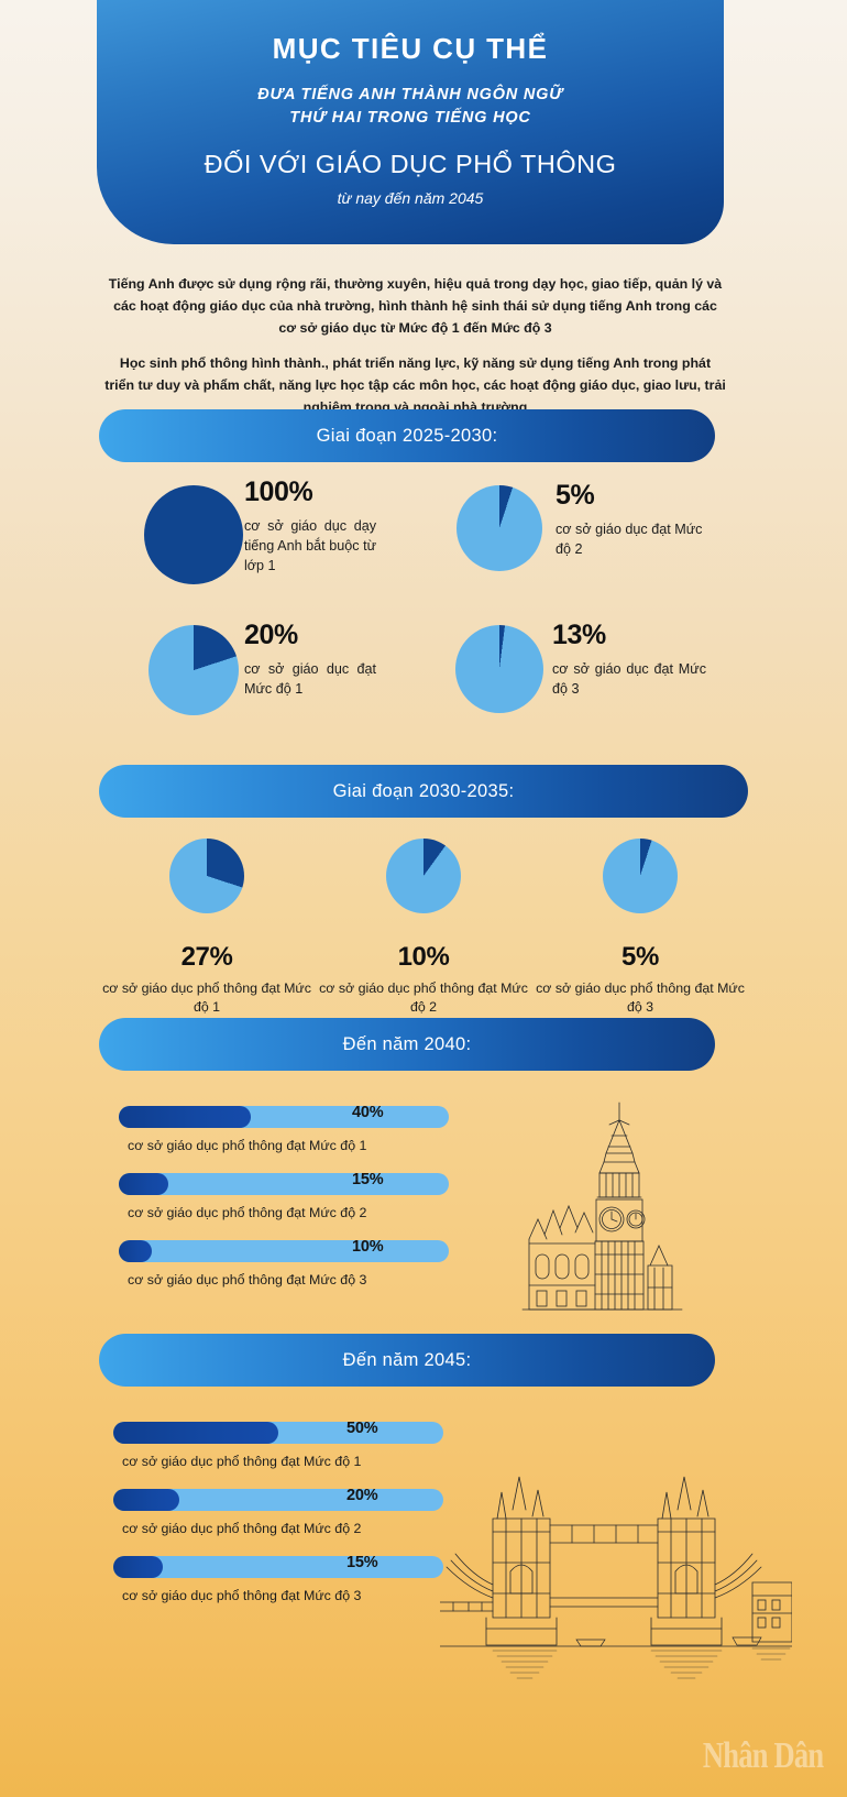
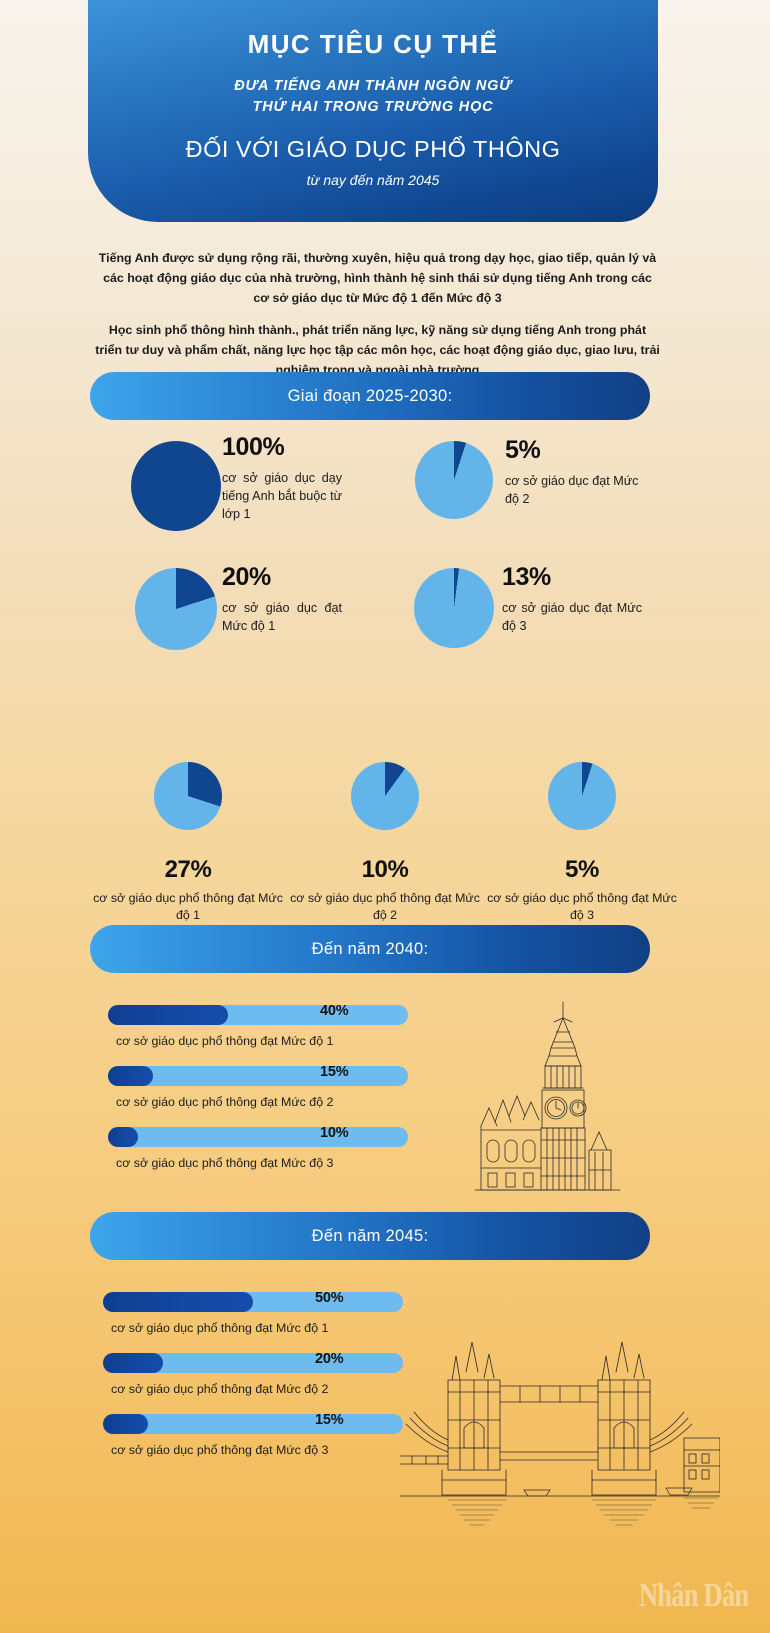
  MỤC TIÊU CỤ THỂ
  ĐƯA TIẾNG ANH THÀNH NGÔN NGỮ
- THỨ HAI TRONG TIẾNG HỌC
+ THỨ HAI TRONG TRƯỜNG HỌC
  ĐỐI VỚI GIÁO DỤC PHỔ THÔNG
  từ nay đến năm 2045
  Tiếng Anh được sử dụng rộng rãi, thường xuyên, hiệu quả trong dạy học, giao tiếp, quản lý và các hoạt động giáo dục của nhà trường, hình thành hệ sinh thái sử dụng tiếng Anh trong các cơ sở giáo dục từ Mức độ 1 đến Mức độ 3
  Học sinh phổ thông hình thành., phát triển năng lực, kỹ năng sử dụng tiếng Anh trong phát triển tư duy và phẩm chất, năng lực học tập các môn học, các hoạt động giáo dục, giao lưu, trải nghiệm trong và ngoài nhà trường
  Giai đoạn 2025-2030:
  100%
  cơ sở giáo dục dạy tiếng Anh bắt buộc từ lớp 1
  5%
  cơ sở giáo dục đạt Mức độ 2
  20%
  cơ sở giáo dục đạt Mức độ 1
  13%
  cơ sở giáo dục đạt Mức độ 3
- Giai đoạn 2030-2035:
  27%
  cơ sở giáo dục phổ thông đạt Mức độ 1
  10%
  cơ sở giáo dục phổ thông đạt Mức độ 2
  5%
  cơ sở giáo dục phổ thông đạt Mức độ 3
  Đến năm 2040:
  40%
  cơ sở giáo dục phổ thông đạt Mức độ 1
  15%
  cơ sở giáo dục phổ thông đạt Mức độ 2
  10%
  cơ sở giáo dục phổ thông đạt Mức độ 3
  Đến năm 2045:
  50%
  cơ sở giáo dục phổ thông đạt Mức độ 1
  20%
  cơ sở giáo dục phổ thông đạt Mức độ 2
  15%
  cơ sở giáo dục phổ thông đạt Mức độ 3
  Nhân Dân
